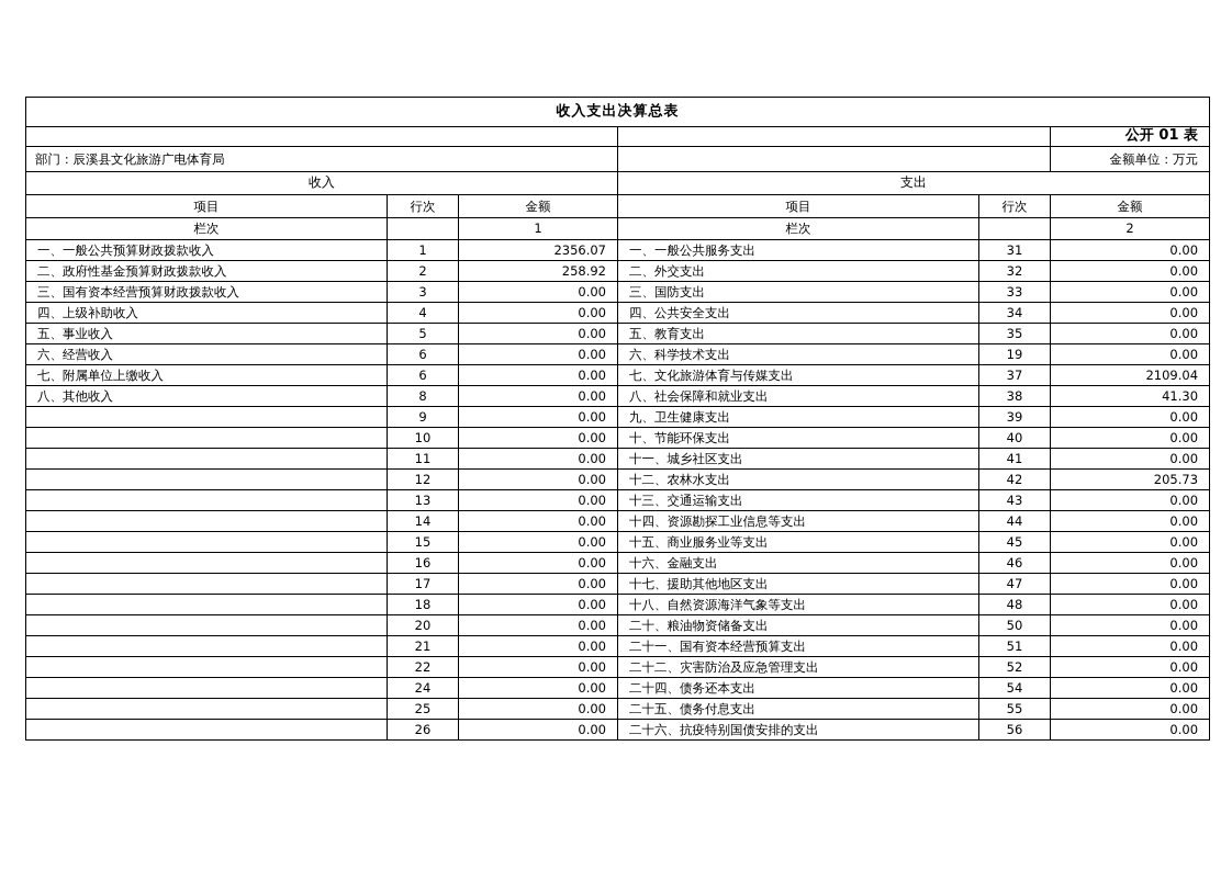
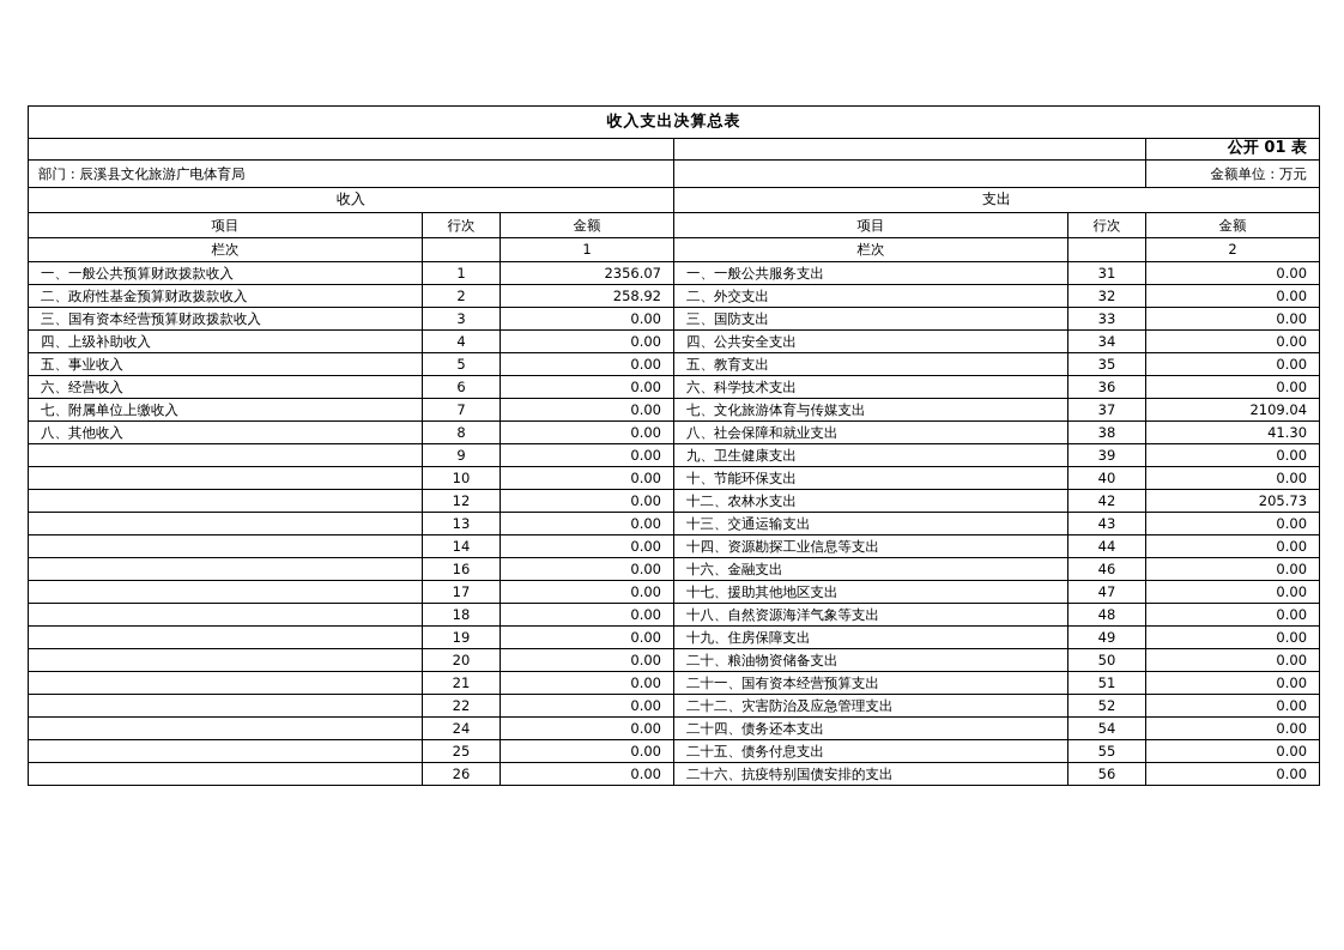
  收入支出决算总表
  		公开 01 表
  部门：辰溪县文化旅游广电体育局		金额单位：万元
  收入	支出
  项目	行次	金额	项目	行次	金额
  栏次		1	栏次		2
  一、一般公共预算财政拨款收入	1	2356.07	一、一般公共服务支出	31	0.00
  二、政府性基金预算财政拨款收入	2	258.92	二、外交支出	32	0.00
  三、国有资本经营预算财政拨款收入	3	0.00	三、国防支出	33	0.00
  四、上级补助收入	4	0.00	四、公共安全支出	34	0.00
  五、事业收入	5	0.00	五、教育支出	35	0.00
- 六、经营收入	6	0.00	六、科学技术支出	19	0.00
+ 六、经营收入	6	0.00	六、科学技术支出	36	0.00
- 七、附属单位上缴收入	6	0.00	七、文化旅游体育与传媒支出	37	2109.04
+ 七、附属单位上缴收入	7	0.00	七、文化旅游体育与传媒支出	37	2109.04
  八、其他收入	8	0.00	八、社会保障和就业支出	38	41.30
  	9	0.00	九、卫生健康支出	39	0.00
  	10	0.00	十、节能环保支出	40	0.00
- 	11	0.00	十一、城乡社区支出	41	0.00
  	12	0.00	十二、农林水支出	42	205.73
  	13	0.00	十三、交通运输支出	43	0.00
  	14	0.00	十四、资源勘探工业信息等支出	44	0.00
- 	15	0.00	十五、商业服务业等支出	45	0.00
  	16	0.00	十六、金融支出	46	0.00
  	17	0.00	十七、援助其他地区支出	47	0.00
  	18	0.00	十八、自然资源海洋气象等支出	48	0.00
+ 	19	0.00	十九、住房保障支出	49	0.00
  	20	0.00	二十、粮油物资储备支出	50	0.00
  	21	0.00	二十一、国有资本经营预算支出	51	0.00
  	22	0.00	二十二、灾害防治及应急管理支出	52	0.00
  	24	0.00	二十四、债务还本支出	54	0.00
  	25	0.00	二十五、债务付息支出	55	0.00
  	26	0.00	二十六、抗疫特别国债安排的支出	56	0.00
